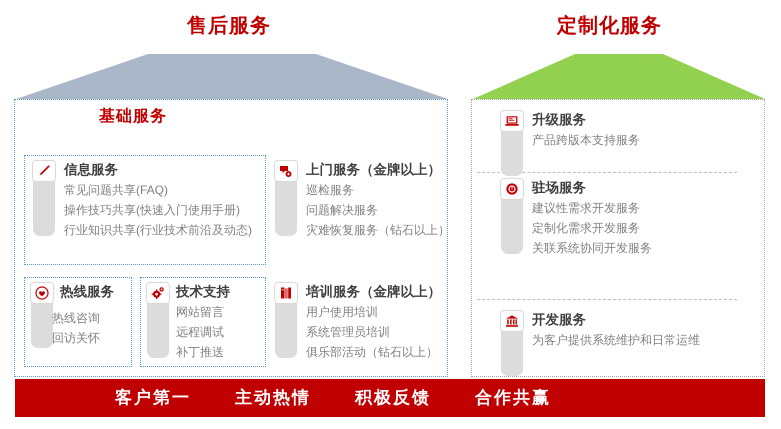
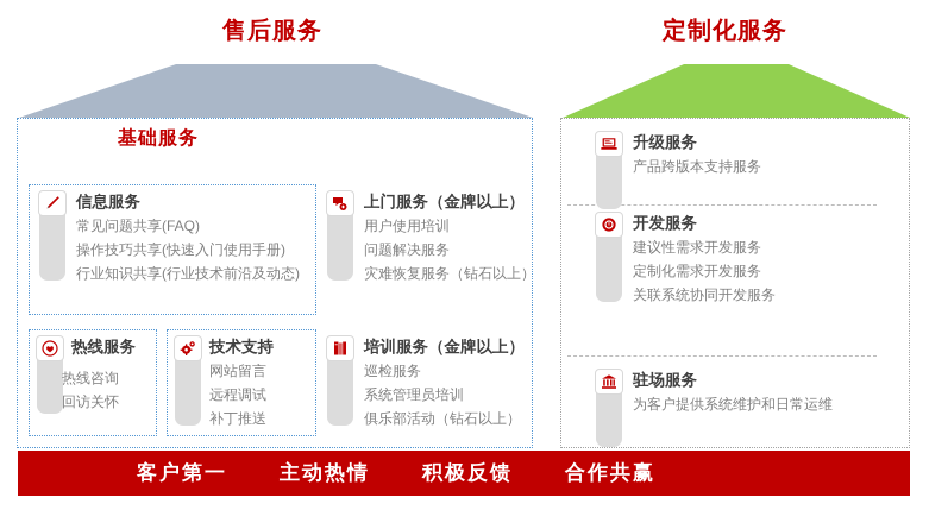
  售后服务
  定制化服务
  基础服务
  信息服务
  常见问题共享(FAQ)
  操作技巧共享(快速入门使用手册)
  行业知识共享(行业技术前沿及动态)
  上门服务（金牌以上）
- 巡检服务
+ 用户使用培训
  问题解决服务
  灾难恢复服务（钻石以上）
  热线服务
  热线咨询
  回访关怀
  技术支持
  网站留言
  远程调试
  补丁推送
  培训服务（金牌以上）
- 用户使用培训
+ 巡检服务
  系统管理员培训
  俱乐部活动（钻石以上）
  升级服务
  产品跨版本支持服务
- 驻场服务
+ 开发服务
  建议性需求开发服务
  定制化需求开发服务
  关联系统协同开发服务
- 开发服务
+ 驻场服务
  为客户提供系统维护和日常运维
  客户第一
  主动热情
  积极反馈
  合作共赢
